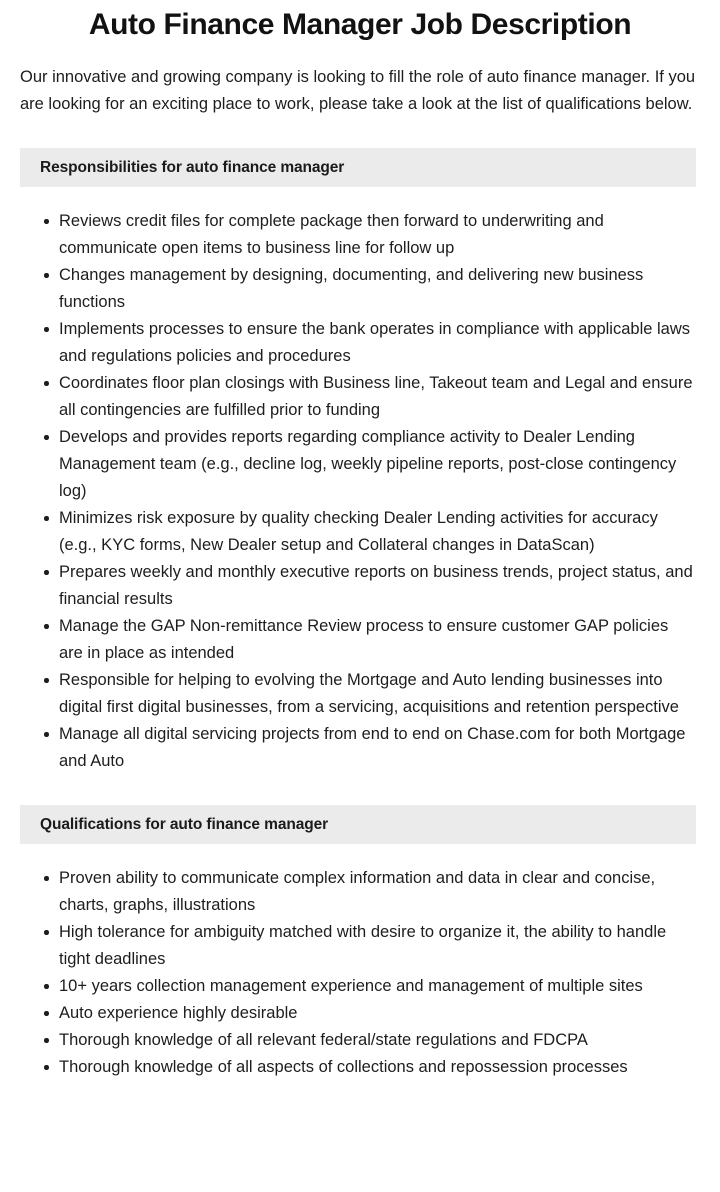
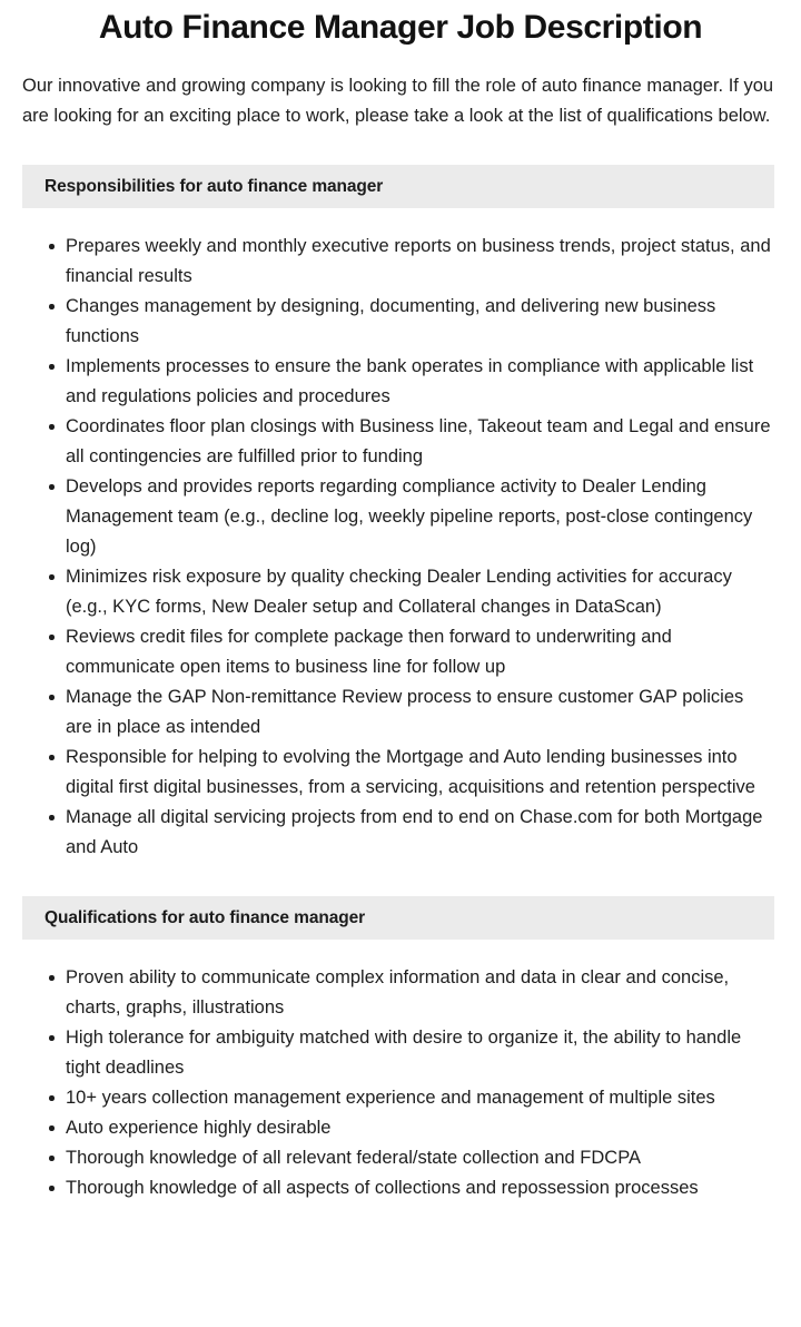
  Auto Finance Manager Job Description
  Our innovative and growing company is looking to fill the role of auto finance manager. If you are looking for an exciting place to work, please take a look at the list of qualifications below.
  Responsibilities for auto finance manager
- Reviews credit files for complete package then forward to underwriting and communicate open items to business line for follow up
+ Prepares weekly and monthly executive reports on business trends, project status, and financial results
  Changes management by designing, documenting, and delivering new business functions
- Implements processes to ensure the bank operates in compliance with applicable laws and regulations policies and procedures
+ Implements processes to ensure the bank operates in compliance with applicable list and regulations policies and procedures
  Coordinates floor plan closings with Business line, Takeout team and Legal and ensure all contingencies are fulfilled prior to funding
  Develops and provides reports regarding compliance activity to Dealer Lending Management team (e.g., decline log, weekly pipeline reports, post-close contingency log)
  Minimizes risk exposure by quality checking Dealer Lending activities for accuracy (e.g., KYC forms, New Dealer setup and Collateral changes in DataScan)
- Prepares weekly and monthly executive reports on business trends, project status, and financial results
+ Reviews credit files for complete package then forward to underwriting and communicate open items to business line for follow up
  Manage the GAP Non-remittance Review process to ensure customer GAP policies are in place as intended
  Responsible for helping to evolving the Mortgage and Auto lending businesses into digital first digital businesses, from a servicing, acquisitions and retention perspective
  Manage all digital servicing projects from end to end on Chase.com for both Mortgage and Auto
  Qualifications for auto finance manager
  Proven ability to communicate complex information and data in clear and concise, charts, graphs, illustrations
  High tolerance for ambiguity matched with desire to organize it, the ability to handle tight deadlines
  10+ years collection management experience and management of multiple sites
  Auto experience highly desirable
- Thorough knowledge of all relevant federal/state regulations and FDCPA
+ Thorough knowledge of all relevant federal/state collection and FDCPA
  Thorough knowledge of all aspects of collections and repossession processes
